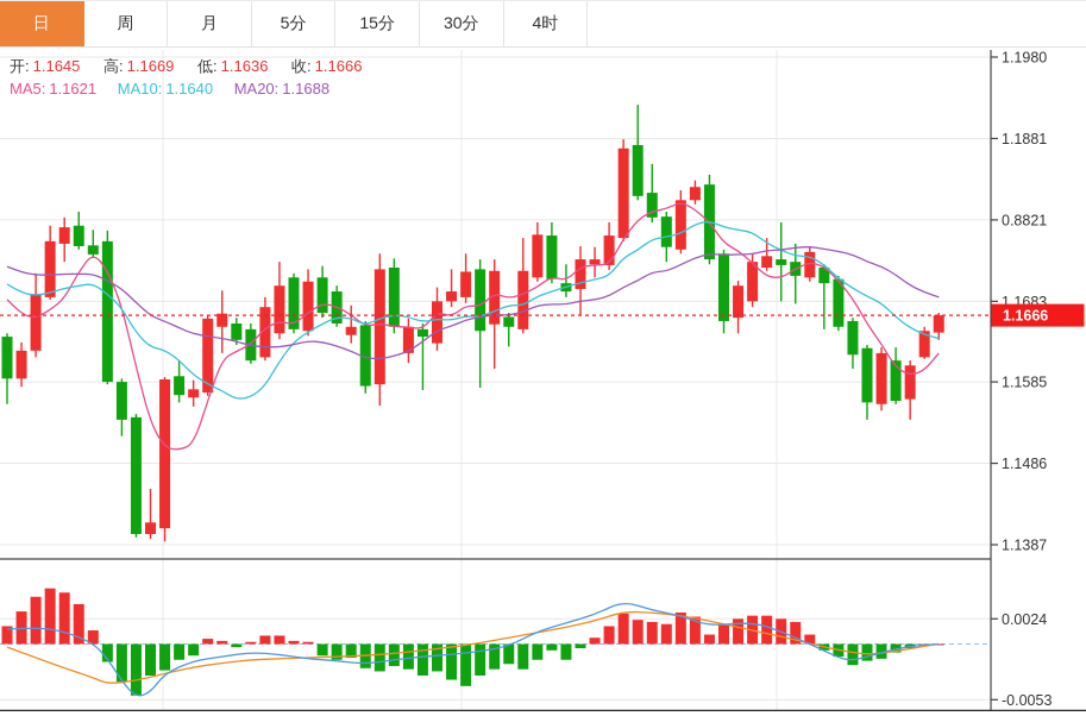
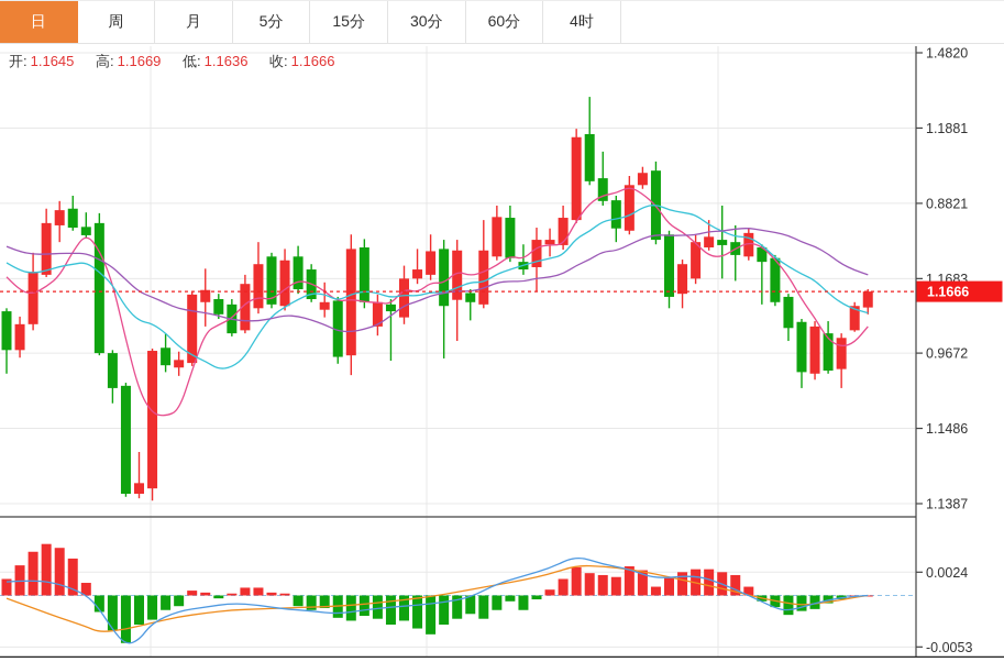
- 1.1980
+ 1.4820
  1.1881
  0.8821
  1.1683
- 1.1585
+ 0.9672
  1.1486
  1.1387
  0.0024
  -0.0053
  1.1666
  日
  周
  月
  5分
  15分
  30分
+ 60分
  4时
  开: 1.1645 高: 1.1669 低: 1.1636 收: 1.1666
- MA5: 1.1621 MA10: 1.1640 MA20: 1.1688
